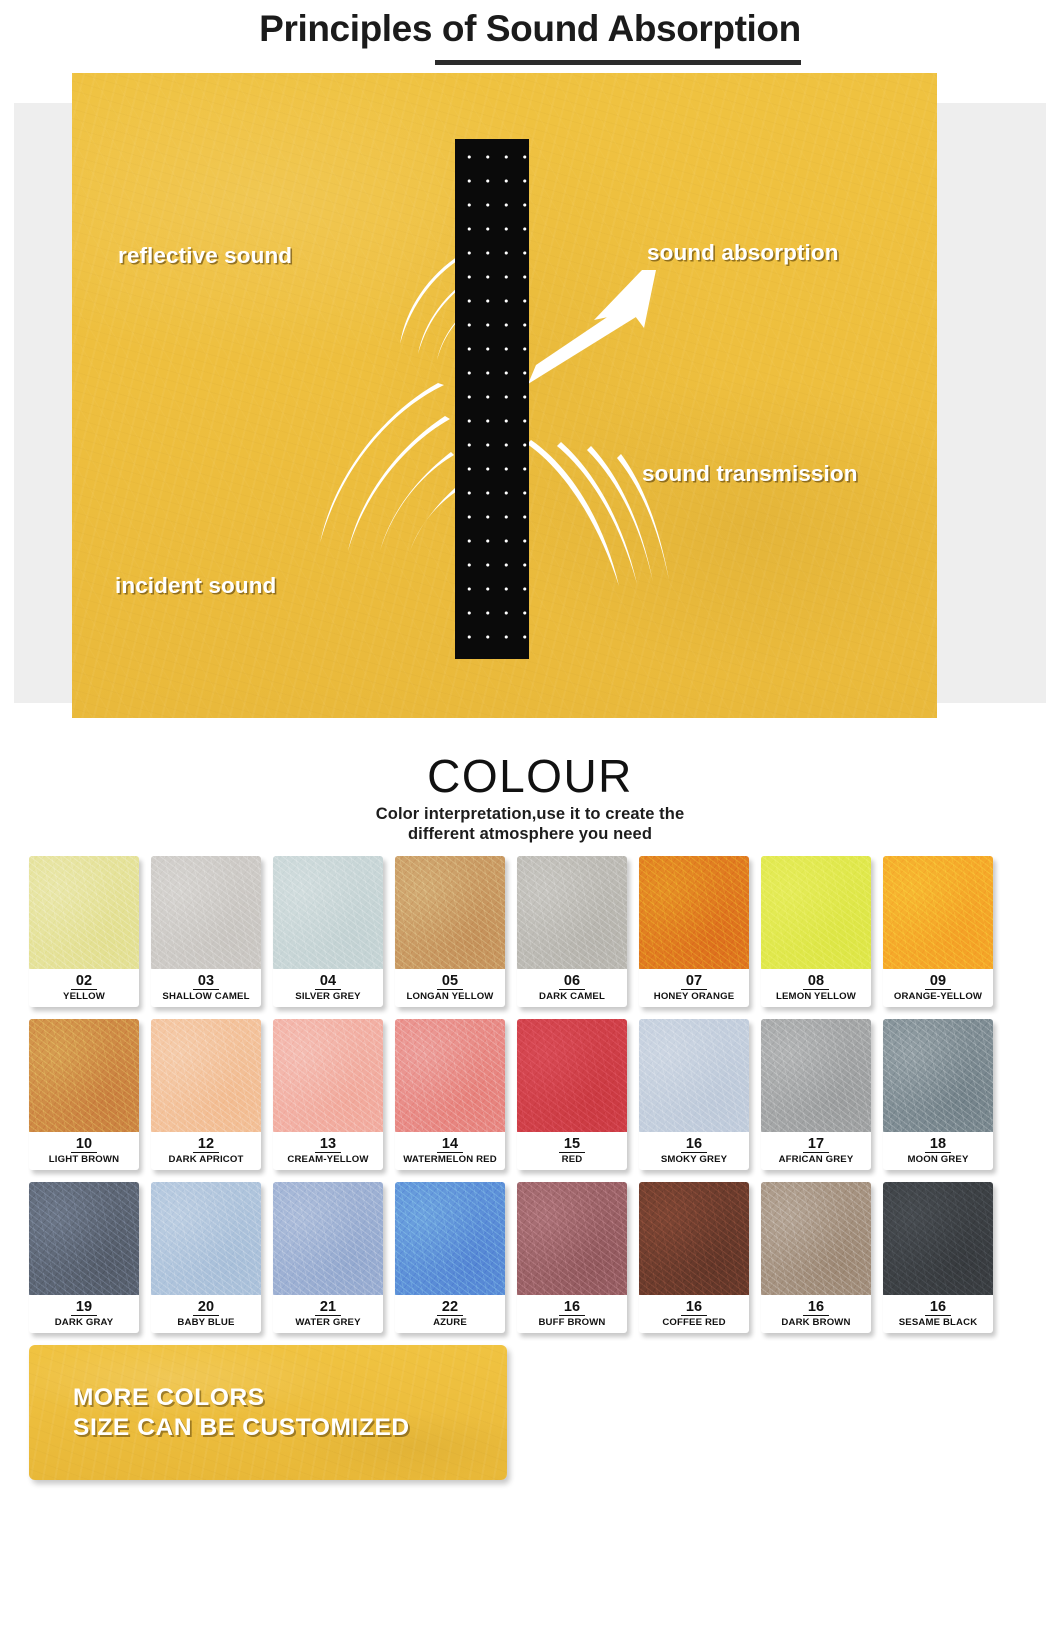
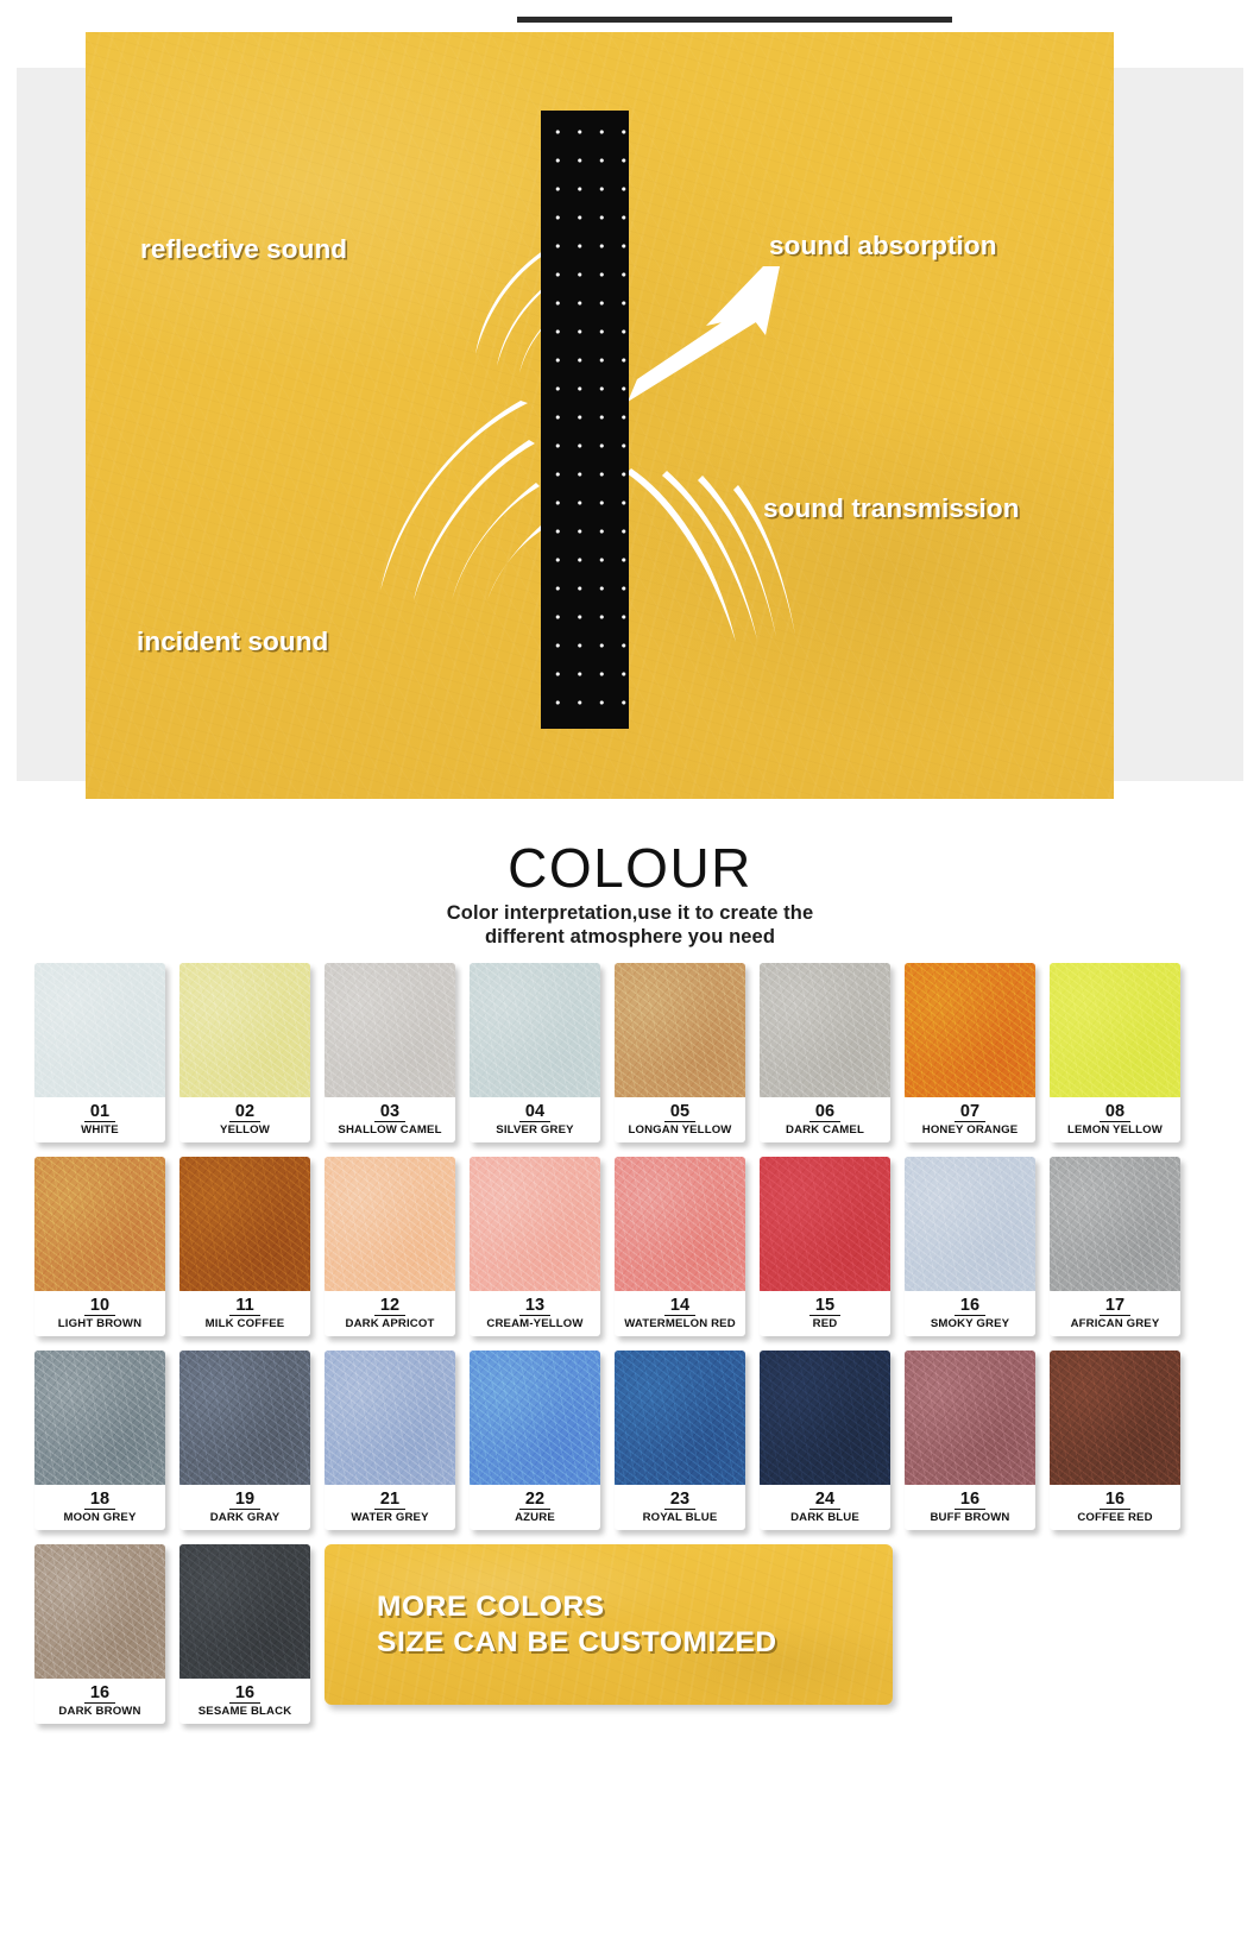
- Principles of Sound Absorption
  reflective sound
  incident sound
  sound absorption
  sound transmission
  COLOUR
  Color interpretation,use it to create the
  different atmosphere you need
+ 01
+ WHITE
  02
  YELLOW
  03
  SHALLOW CAMEL
  04
  SILVER GREY
  05
  LONGAN YELLOW
  06
  DARK CAMEL
  07
  HONEY ORANGE
  08
  LEMON YELLOW
- 09
- ORANGE-YELLOW
  10
  LIGHT BROWN
+ 11
+ MILK COFFEE
  12
  DARK APRICOT
  13
  CREAM-YELLOW
  14
  WATERMELON RED
  15
  RED
  16
  SMOKY GREY
  17
  AFRICAN GREY
  18
  MOON GREY
  19
  DARK GRAY
- 20
- BABY BLUE
  21
  WATER GREY
  22
  AZURE
+ 23
+ ROYAL BLUE
+ 24
+ DARK BLUE
  16
  BUFF BROWN
  16
  COFFEE RED
  16
  DARK BROWN
  16
  SESAME BLACK
  MORE COLORS
  SIZE CAN BE CUSTOMIZED
